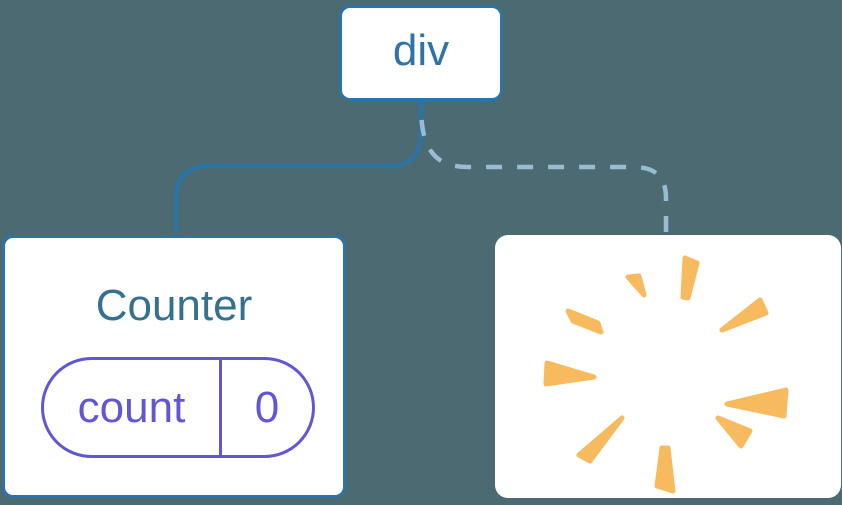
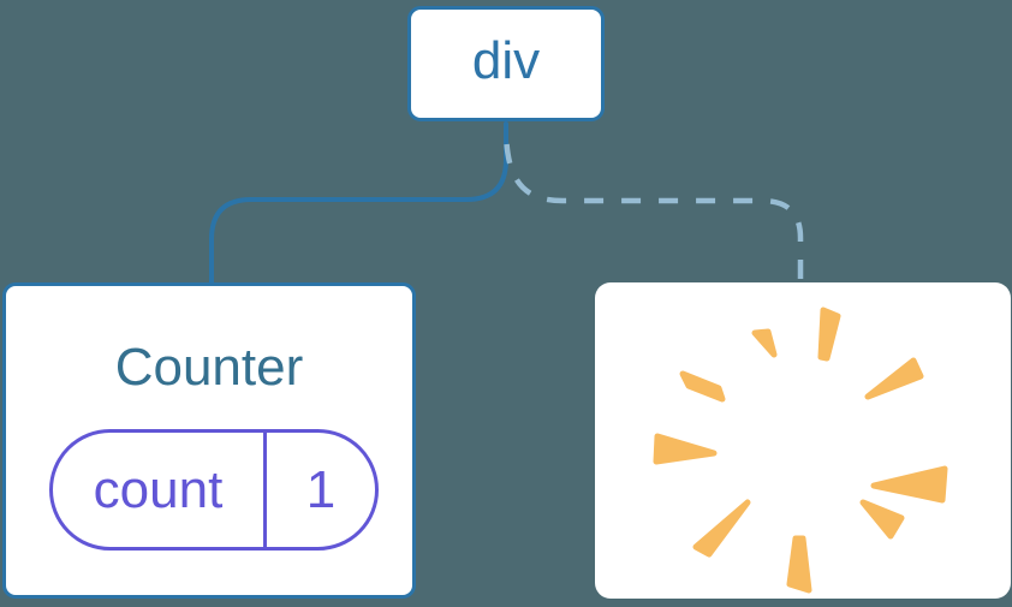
  div
  Counter
  count
- 0
+ 1
